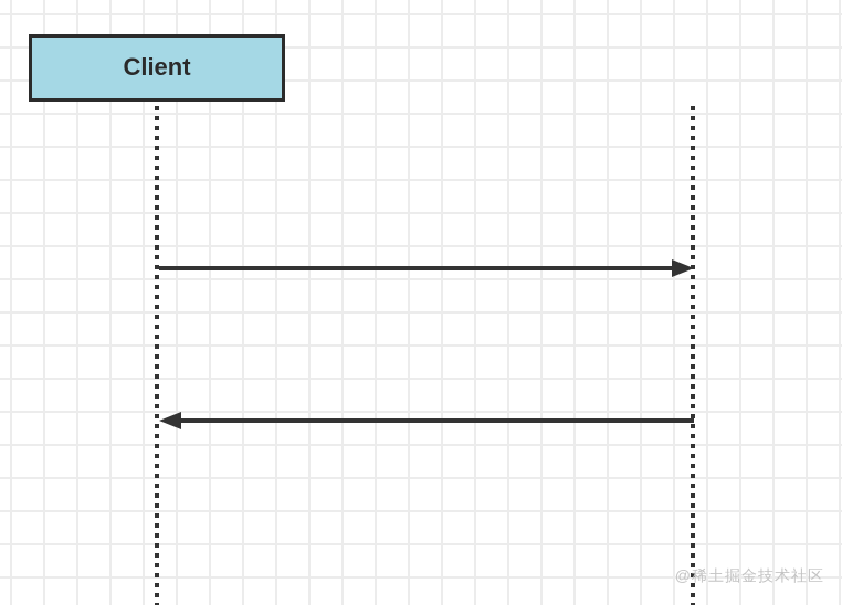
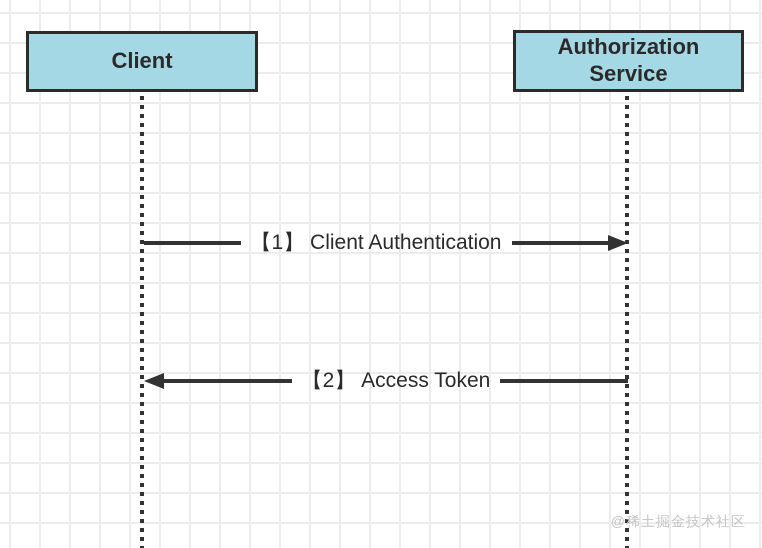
  Client
+ Authorization Service
+ 【1】 Client Authentication
+ 【2】 Access Token
  @稀土掘金技术社区
